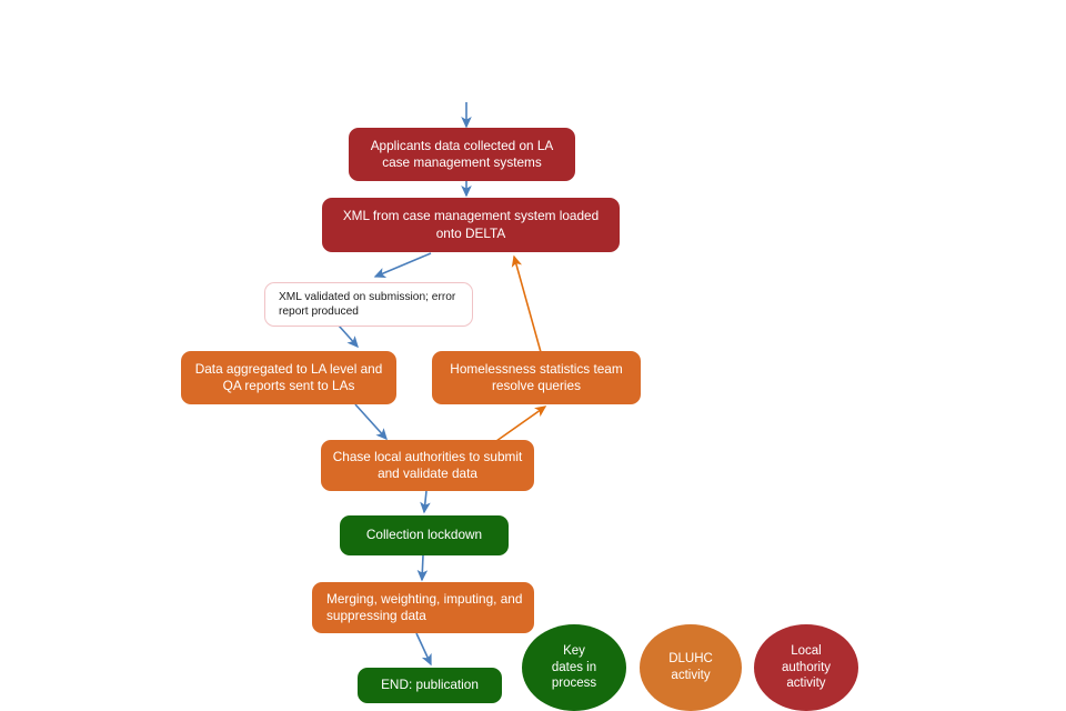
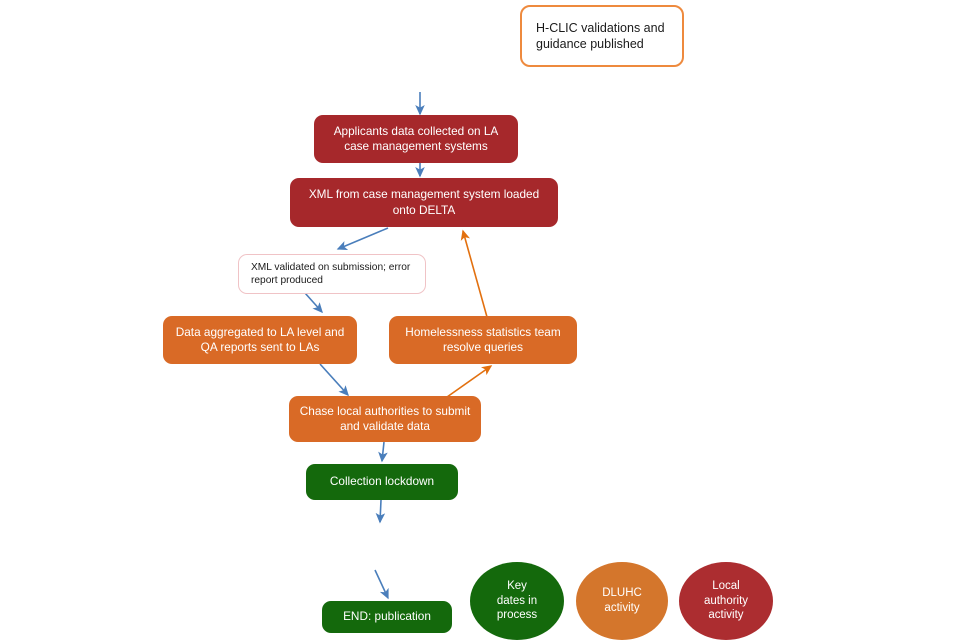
+ H-CLIC validations and
+ guidance published
  Applicants data collected on LA
  case management systems
  XML from case management system loaded
  onto DELTA
  XML validated on submission; error
  report produced
  Data aggregated to LA level and
  QA reports sent to LAs
  Homelessness statistics team
  resolve queries
  Chase local authorities to submit
  and validate data
  Collection lockdown
- Merging, weighting, imputing, and
- suppressing data
  END: publication
  Key
  dates in
  process
  DLUHC
  activity
  Local
  authority
  activity
